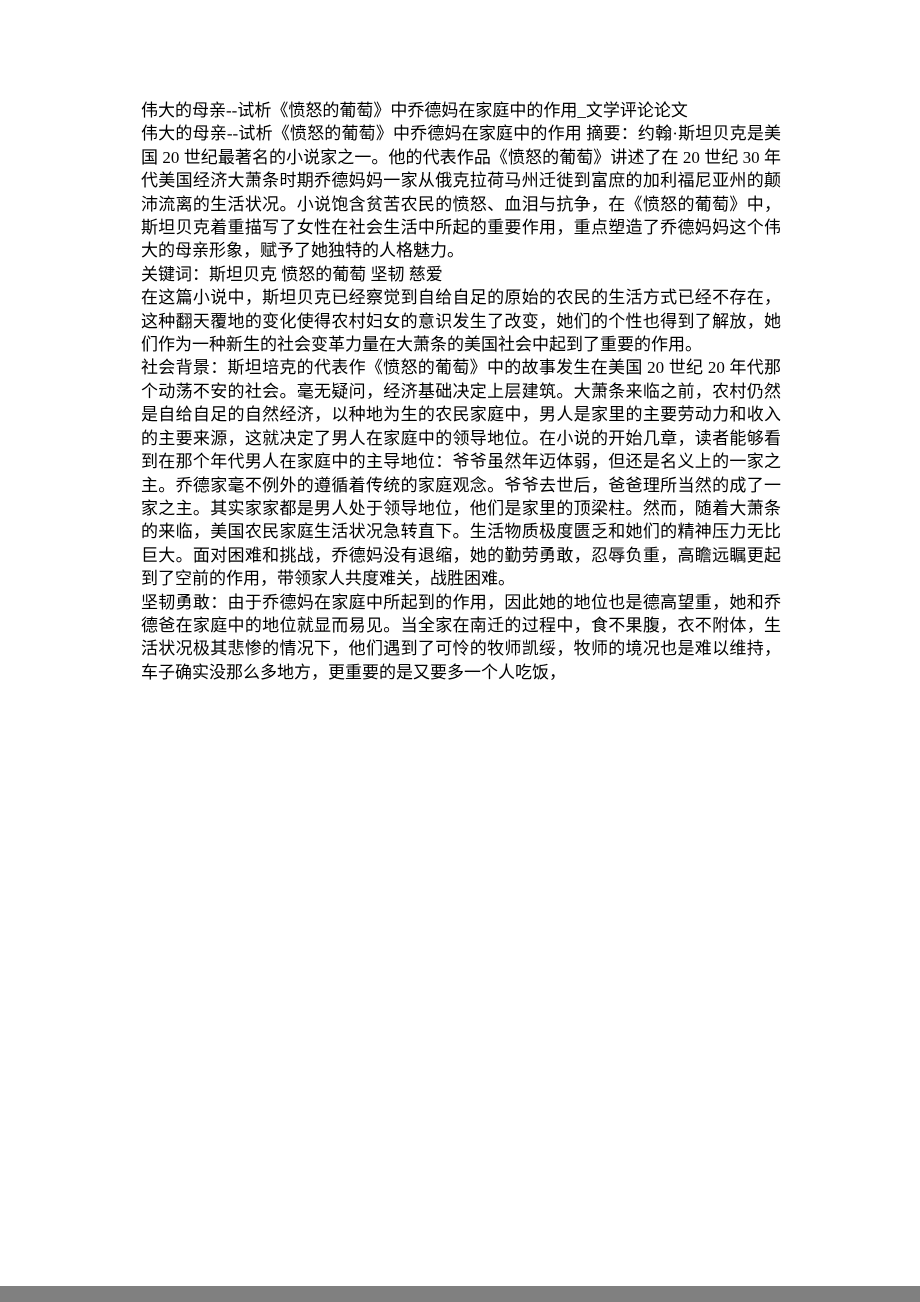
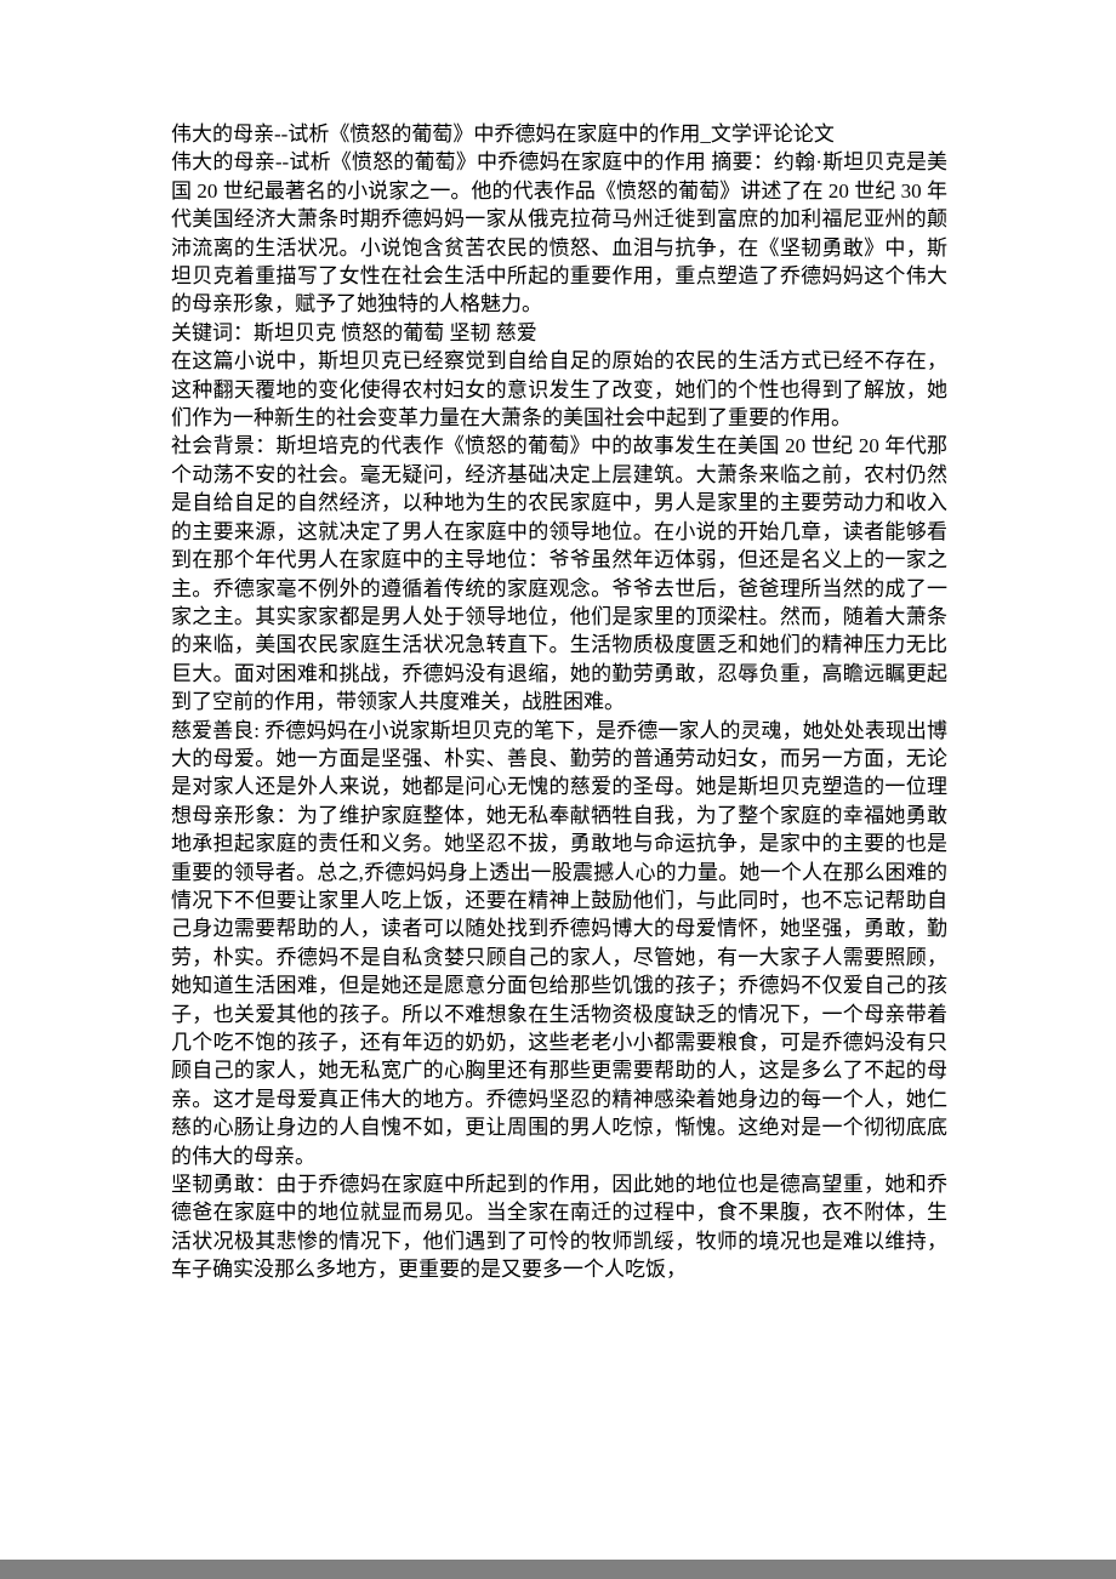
  伟大的母亲--试析《愤怒的葡萄》中乔德妈在家庭中的作用_文学评论论文
- 伟大的母亲--试析《愤怒的葡萄》中乔德妈在家庭中的作用 摘要：约翰·斯坦贝克是美国 20 世纪最著名的小说家之一。他的代表作品《愤怒的葡萄》讲述了在 20 世纪 30 年代美国经济大萧条时期乔德妈妈一家从俄克拉荷马州迁徙到富庶的加利福尼亚州的颠沛流离的生活状况。小说饱含贫苦农民的愤怒、血泪与抗争，在《愤怒的葡萄》中，斯坦贝克着重描写了女性在社会生活中所起的重要作用，重点塑造了乔德妈妈这个伟大的母亲形象，赋予了她独特的人格魅力。
+ 伟大的母亲--试析《愤怒的葡萄》中乔德妈在家庭中的作用 摘要：约翰·斯坦贝克是美国 20 世纪最著名的小说家之一。他的代表作品《愤怒的葡萄》讲述了在 20 世纪 30 年代美国经济大萧条时期乔德妈妈一家从俄克拉荷马州迁徙到富庶的加利福尼亚州的颠沛流离的生活状况。小说饱含贫苦农民的愤怒、血泪与抗争，在《坚韧勇敢》中，斯坦贝克着重描写了女性在社会生活中所起的重要作用，重点塑造了乔德妈妈这个伟大的母亲形象，赋予了她独特的人格魅力。
  关键词：斯坦贝克 愤怒的葡萄 坚韧 慈爱
  在这篇小说中，斯坦贝克已经察觉到自给自足的原始的农民的生活方式已经不存在，这种翻天覆地的变化使得农村妇女的意识发生了改变，她们的个性也得到了解放，她们作为一种新生的社会变革力量在大萧条的美国社会中起到了重要的作用。
  社会背景：斯坦培克的代表作《愤怒的葡萄》中的故事发生在美国 20 世纪 20 年代那个动荡不安的社会。毫无疑问，经济基础决定上层建筑。大萧条来临之前，农村仍然是自给自足的自然经济，以种地为生的农民家庭中，男人是家里的主要劳动力和收入的主要来源，这就决定了男人在家庭中的领导地位。在小说的开始几章，读者能够看到在那个年代男人在家庭中的主导地位：爷爷虽然年迈体弱，但还是名义上的一家之主。乔德家毫不例外的遵循着传统的家庭观念。爷爷去世后，爸爸理所当然的成了一家之主。其实家家都是男人处于领导地位，他们是家里的顶梁柱。然而，随着大萧条的来临，美国农民家庭生活状况急转直下。生活物质极度匮乏和她们的精神压力无比巨大。面对困难和挑战，乔德妈没有退缩，她的勤劳勇敢，忍辱负重，高瞻远瞩更起到了空前的作用，带领家人共度难关，战胜困难。
+ 慈爱善良: 乔德妈妈在小说家斯坦贝克的笔下，是乔德一家人的灵魂，她处处表现出博大的母爱。她一方面是坚强、朴实、善良、勤劳的普通劳动妇女，而另一方面，无论是对家人还是外人来说，她都是问心无愧的慈爱的圣母。她是斯坦贝克塑造的一位理想母亲形象：为了维护家庭整体，她无私奉献牺牲自我，为了整个家庭的幸福她勇敢地承担起家庭的责任和义务。她坚忍不拔，勇敢地与命运抗争，是家中的主要的也是重要的领导者。总之,乔德妈妈身上透出一股震撼人心的力量。她一个人在那么困难的情况下不但要让家里人吃上饭，还要在精神上鼓励他们，与此同时，也不忘记帮助自己身边需要帮助的人，读者可以随处找到乔德妈博大的母爱情怀，她坚强，勇敢，勤劳，朴实。乔德妈不是自私贪婪只顾自己的家人，尽管她，有一大家子人需要照顾，她知道生活困难，但是她还是愿意分面包给那些饥饿的孩子；乔德妈不仅爱自己的孩子，也关爱其他的孩子。所以不难想象在生活物资极度缺乏的情况下，一个母亲带着几个吃不饱的孩子，还有年迈的奶奶，这些老老小小都需要粮食，可是乔德妈没有只顾自己的家人，她无私宽广的心胸里还有那些更需要帮助的人，这是多么了不起的母亲。这才是母爱真正伟大的地方。乔德妈坚忍的精神感染着她身边的每一个人，她仁慈的心肠让身边的人自愧不如，更让周围的男人吃惊，惭愧。这绝对是一个彻彻底底的伟大的母亲。
  坚韧勇敢：由于乔德妈在家庭中所起到的作用，因此她的地位也是德高望重，她和乔德爸在家庭中的地位就显而易见。当全家在南迁的过程中，食不果腹，衣不附体，生活状况极其悲惨的情况下，他们遇到了可怜的牧师凯绥，牧师的境况也是难以维持，车子确实没那么多地方，更重要的是又要多一个人吃饭，
